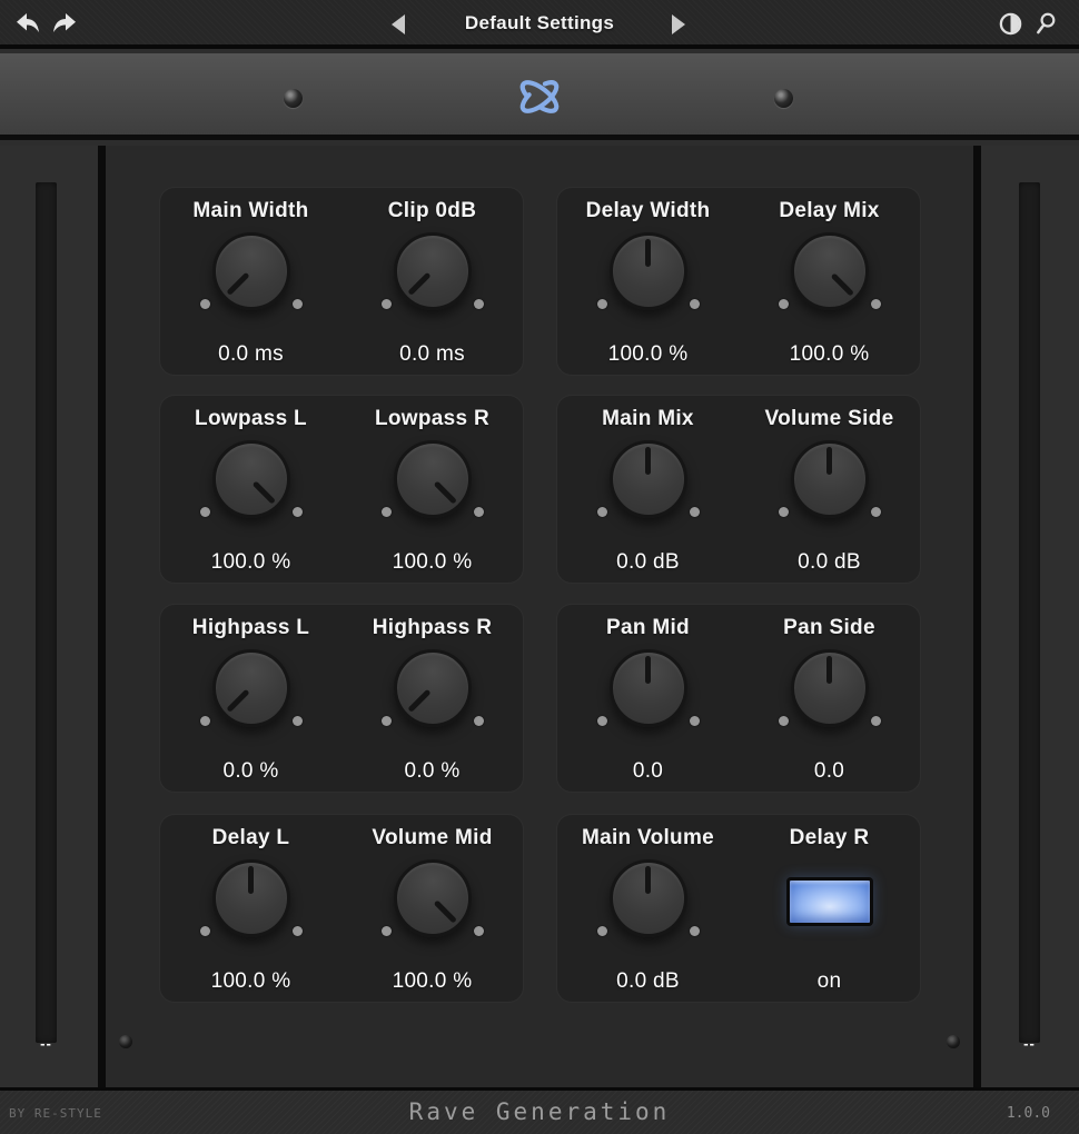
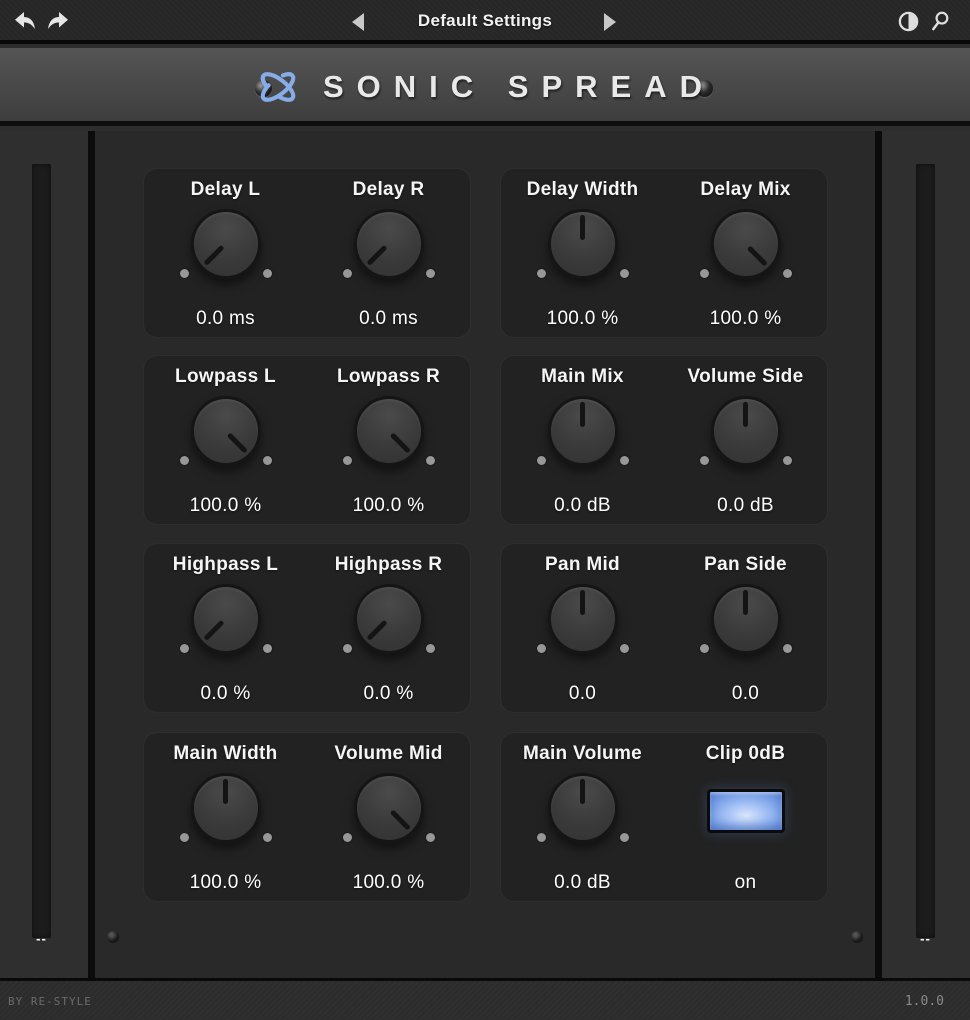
  Default Settings
+ SONIC SPREAD
  --
- Main Width
+ Delay L
  0.0 ms
- Clip 0dB
+ Delay R
  0.0 ms
  Delay Width
  100.0 %
  Delay Mix
  100.0 %
  Lowpass L
  100.0 %
  Lowpass R
  100.0 %
  Main Mix
  0.0 dB
  Volume Side
  0.0 dB
  Highpass L
  0.0 %
  Highpass R
  0.0 %
  Pan Mid
  0.0
  Pan Side
  0.0
- Delay L
+ Main Width
  100.0 %
  Volume Mid
  100.0 %
  Main Volume
  0.0 dB
- Delay R
+ Clip 0dB
  on
  --
  BY RE-STYLE
- Rave Generation
  1.0.0
